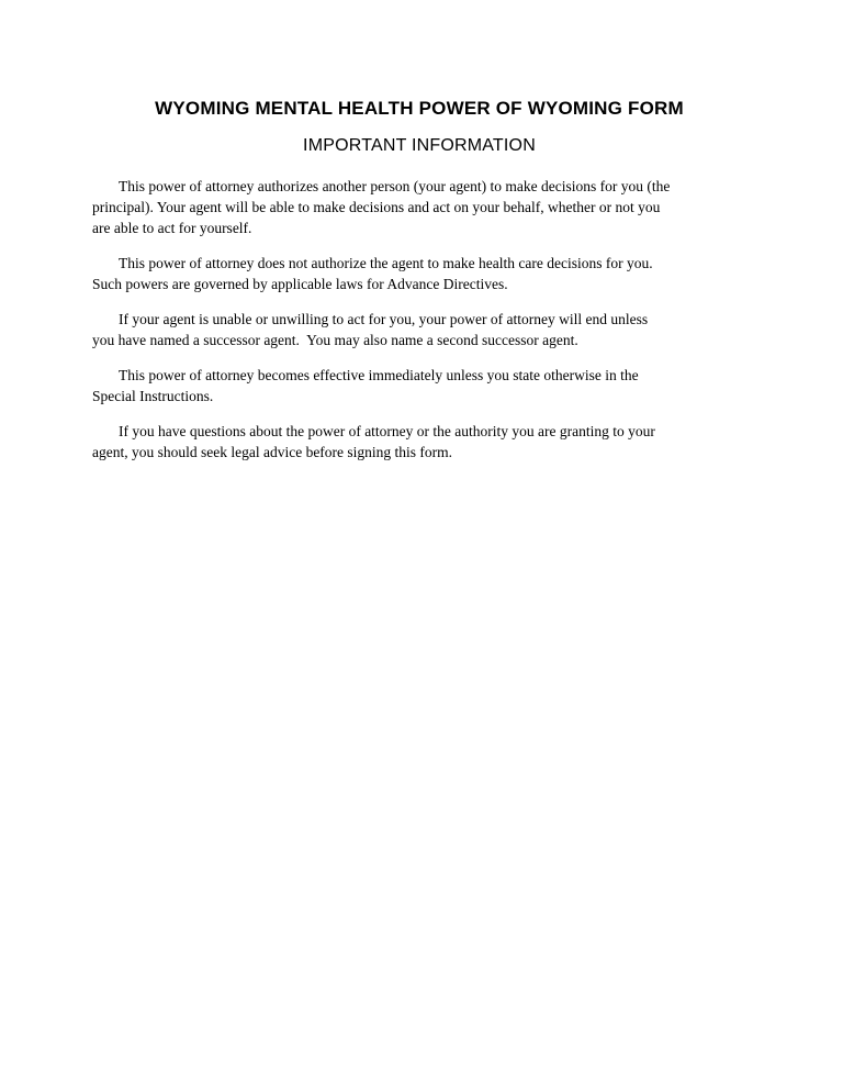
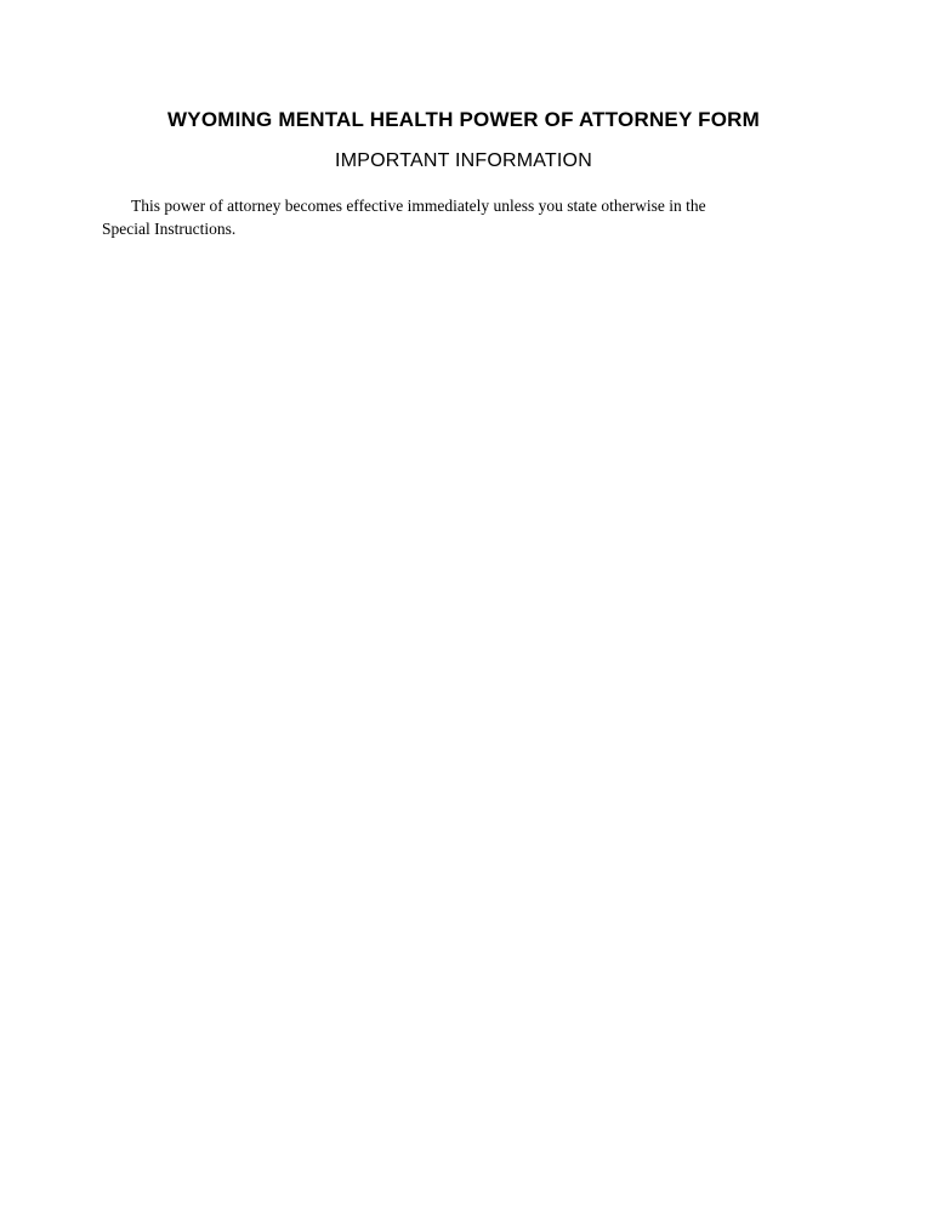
- WYOMING MENTAL HEALTH POWER OF WYOMING FORM
+ WYOMING MENTAL HEALTH POWER OF ATTORNEY FORM
  IMPORTANT INFORMATION
- This power of attorney authorizes another person (your agent) to make decisions for you (the
- principal). Your agent will be able to make decisions and act on your behalf, whether or not you
- are able to act for yourself.
- This power of attorney does not authorize the agent to make health care decisions for you.
- Such powers are governed by applicable laws for Advance Directives.
- If your agent is unable or unwilling to act for you, your power of attorney will end unless
- you have named a successor agent. You may also name a second successor agent.
  This power of attorney becomes effective immediately unless you state otherwise in the
  Special Instructions.
- If you have questions about the power of attorney or the authority you are granting to your
- agent, you should seek legal advice before signing this form.
